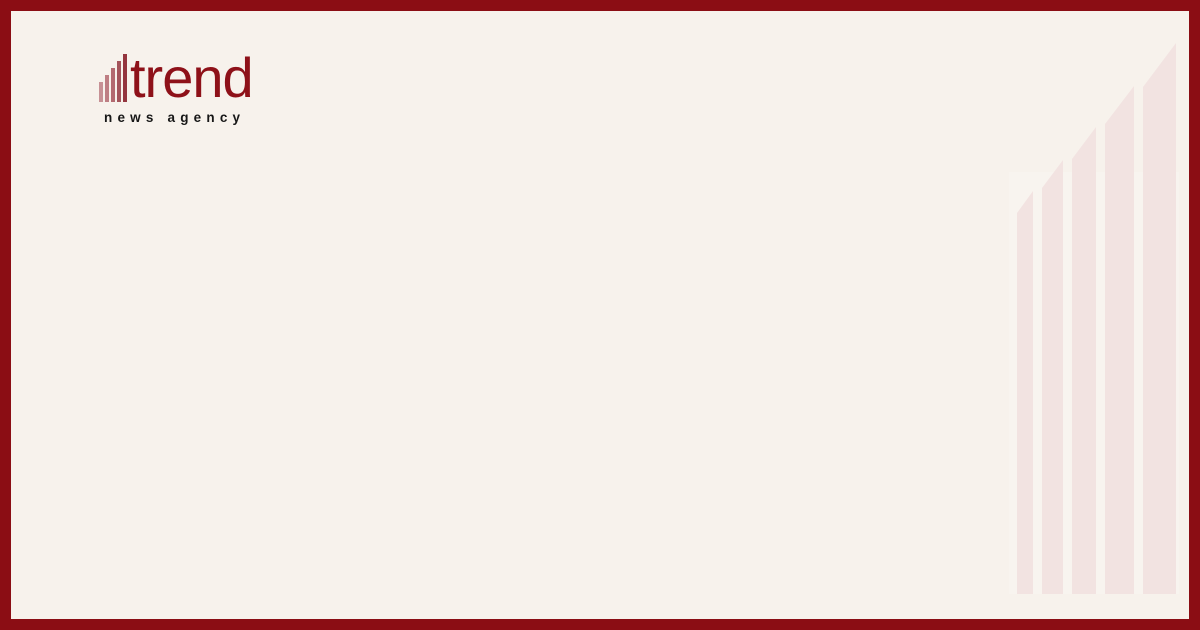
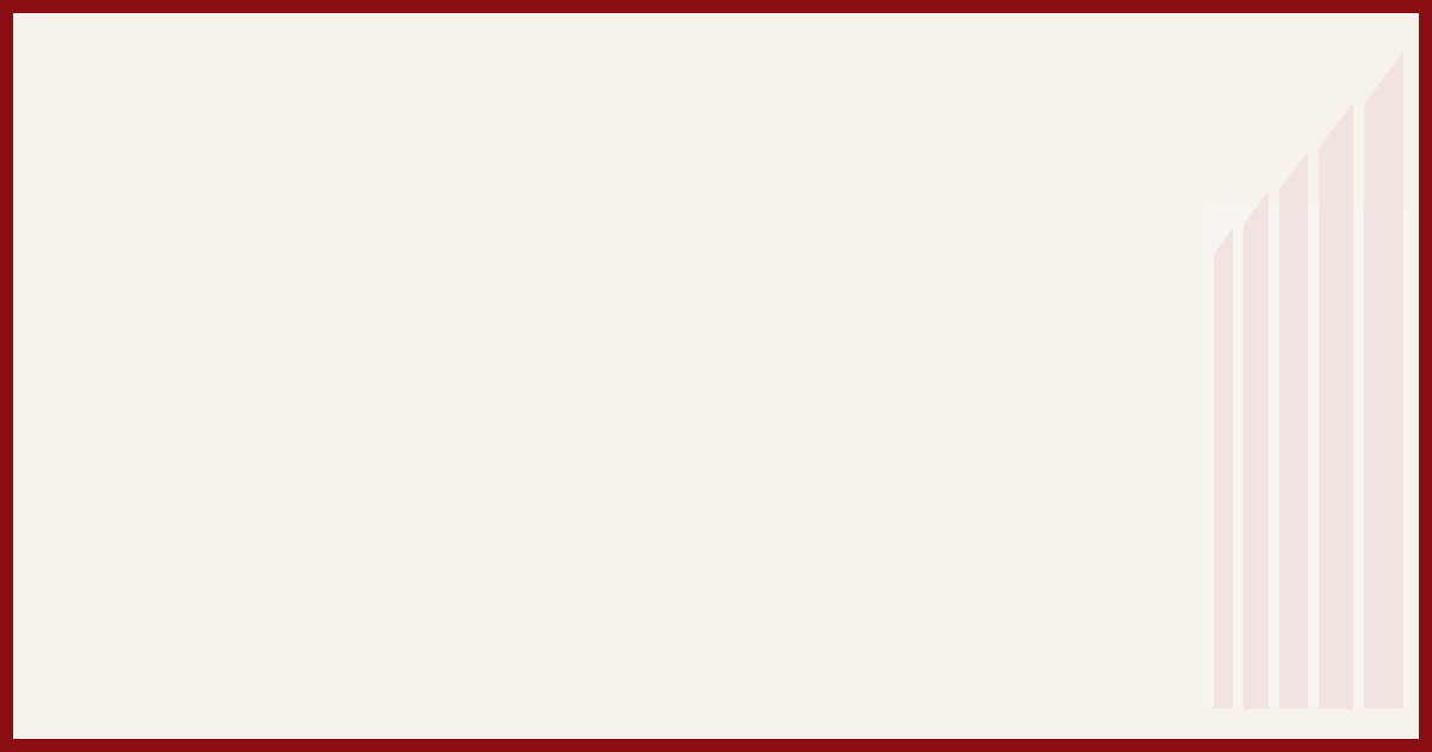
- trend
- news agency
